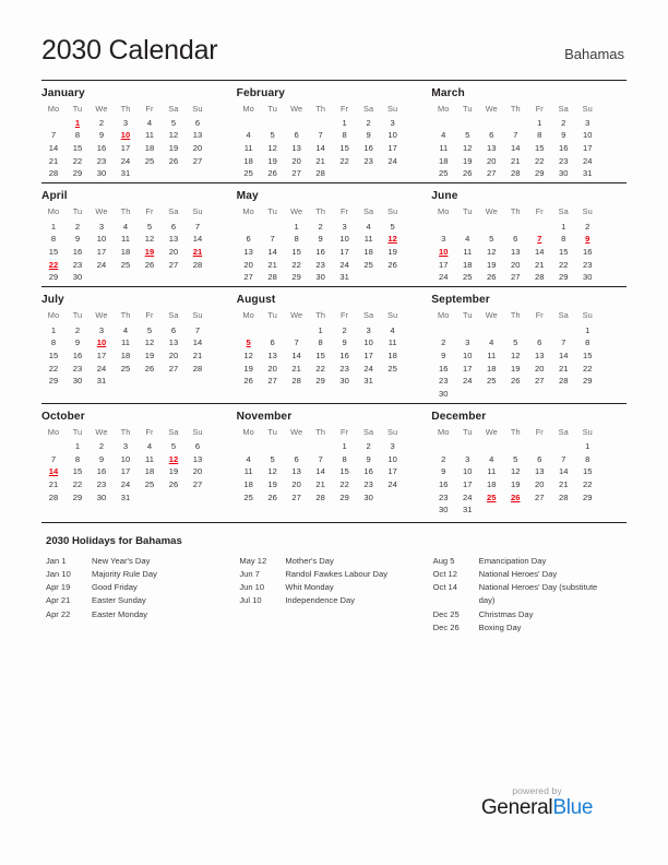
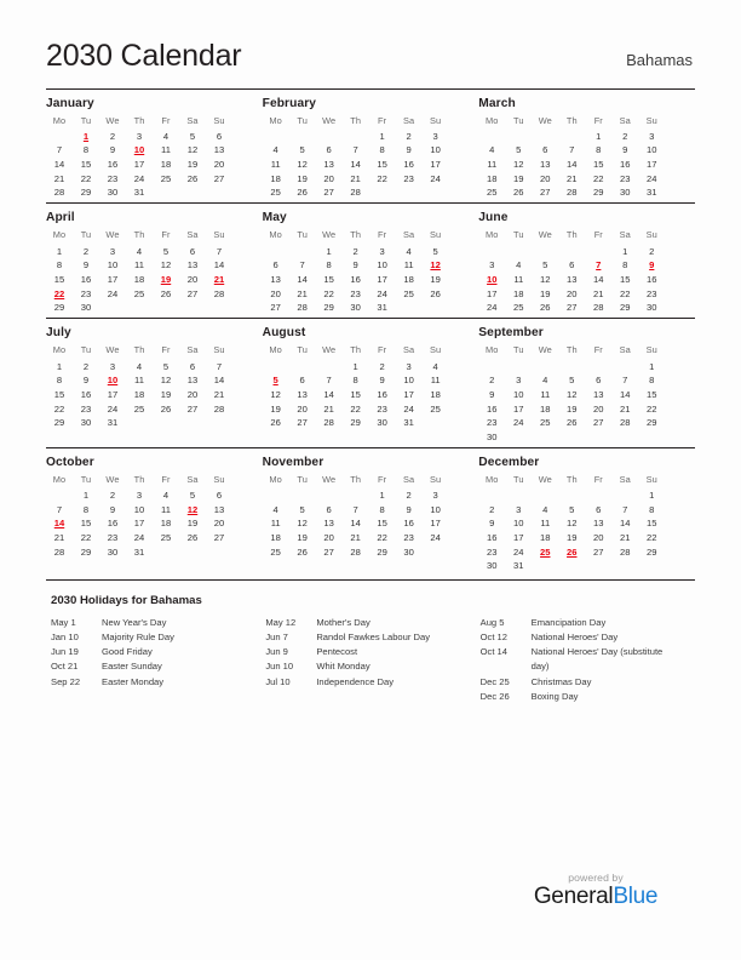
  2030 Calendar
  Bahamas
  January
  Mo	Tu	We	Th	Fr	Sa	Su
  	1	2	3	4	5	6
  7	8	9	10	11	12	13
  14	15	16	17	18	19	20
  21	22	23	24	25	26	27
  28	29	30	31
  February
  Mo	Tu	We	Th	Fr	Sa	Su
  				1	2	3
  4	5	6	7	8	9	10
  11	12	13	14	15	16	17
  18	19	20	21	22	23	24
  25	26	27	28
  March
  Mo	Tu	We	Th	Fr	Sa	Su
  				1	2	3
  4	5	6	7	8	9	10
  11	12	13	14	15	16	17
  18	19	20	21	22	23	24
  25	26	27	28	29	30	31
  April
  Mo	Tu	We	Th	Fr	Sa	Su
  1	2	3	4	5	6	7
  8	9	10	11	12	13	14
  15	16	17	18	19	20	21
  22	23	24	25	26	27	28
  29	30
  May
  Mo	Tu	We	Th	Fr	Sa	Su
  		1	2	3	4	5
  6	7	8	9	10	11	12
  13	14	15	16	17	18	19
  20	21	22	23	24	25	26
  27	28	29	30	31
  June
  Mo	Tu	We	Th	Fr	Sa	Su
  					1	2
  3	4	5	6	7	8	9
  10	11	12	13	14	15	16
  17	18	19	20	21	22	23
  24	25	26	27	28	29	30
  July
  Mo	Tu	We	Th	Fr	Sa	Su
  1	2	3	4	5	6	7
  8	9	10	11	12	13	14
  15	16	17	18	19	20	21
  22	23	24	25	26	27	28
  29	30	31
  August
  Mo	Tu	We	Th	Fr	Sa	Su
  			1	2	3	4
  5	6	7	8	9	10	11
  12	13	14	15	16	17	18
  19	20	21	22	23	24	25
  26	27	28	29	30	31
  September
  Mo	Tu	We	Th	Fr	Sa	Su
  						1
  2	3	4	5	6	7	8
  9	10	11	12	13	14	15
  16	17	18	19	20	21	22
  23	24	25	26	27	28	29
  30
  October
  Mo	Tu	We	Th	Fr	Sa	Su
  	1	2	3	4	5	6
  7	8	9	10	11	12	13
  14	15	16	17	18	19	20
  21	22	23	24	25	26	27
  28	29	30	31
  November
  Mo	Tu	We	Th	Fr	Sa	Su
  				1	2	3
  4	5	6	7	8	9	10
  11	12	13	14	15	16	17
  18	19	20	21	22	23	24
  25	26	27	28	29	30
  December
  Mo	Tu	We	Th	Fr	Sa	Su
  						1
  2	3	4	5	6	7	8
  9	10	11	12	13	14	15
  16	17	18	19	20	21	22
  23	24	25	26	27	28	29
  30	31
  2030 Holidays for Bahamas
- Jan 1
+ May 1
  New Year's Day
  Jan 10
  Majority Rule Day
- Apr 19
+ Jun 19
  Good Friday
- Apr 21
+ Oct 21
  Easter Sunday
- Apr 22
+ Sep 22
  Easter Monday
  May 12
  Mother's Day
  Jun 7
  Randol Fawkes Labour Day
+ Jun 9
+ Pentecost
  Jun 10
  Whit Monday
  Jul 10
  Independence Day
  Aug 5
  Emancipation Day
  Oct 12
  National Heroes' Day
  Oct 14
  National Heroes' Day (substitute day)
  Dec 25
  Christmas Day
  Dec 26
  Boxing Day
  powered by
  GeneralBlue
